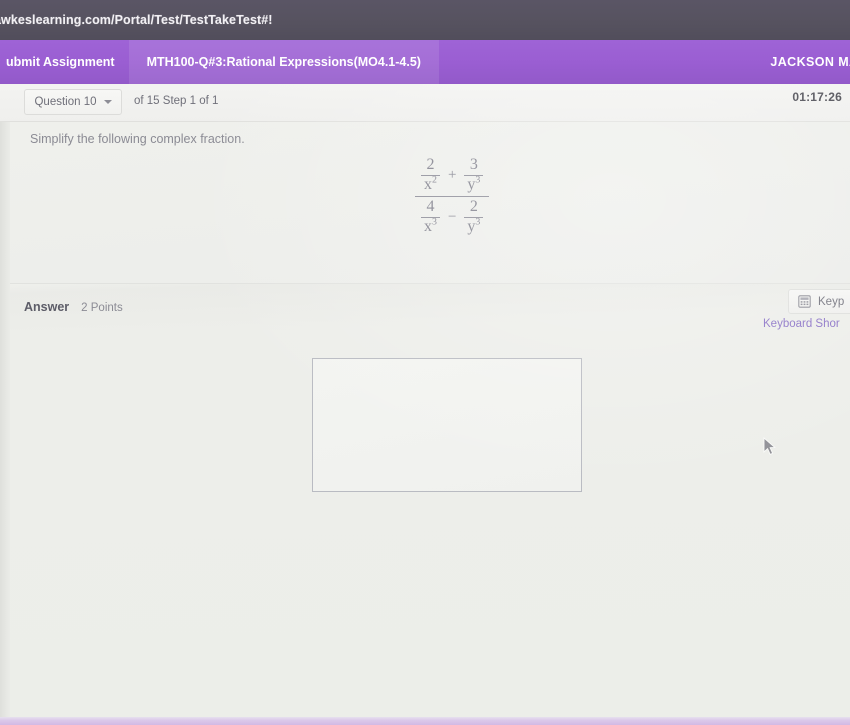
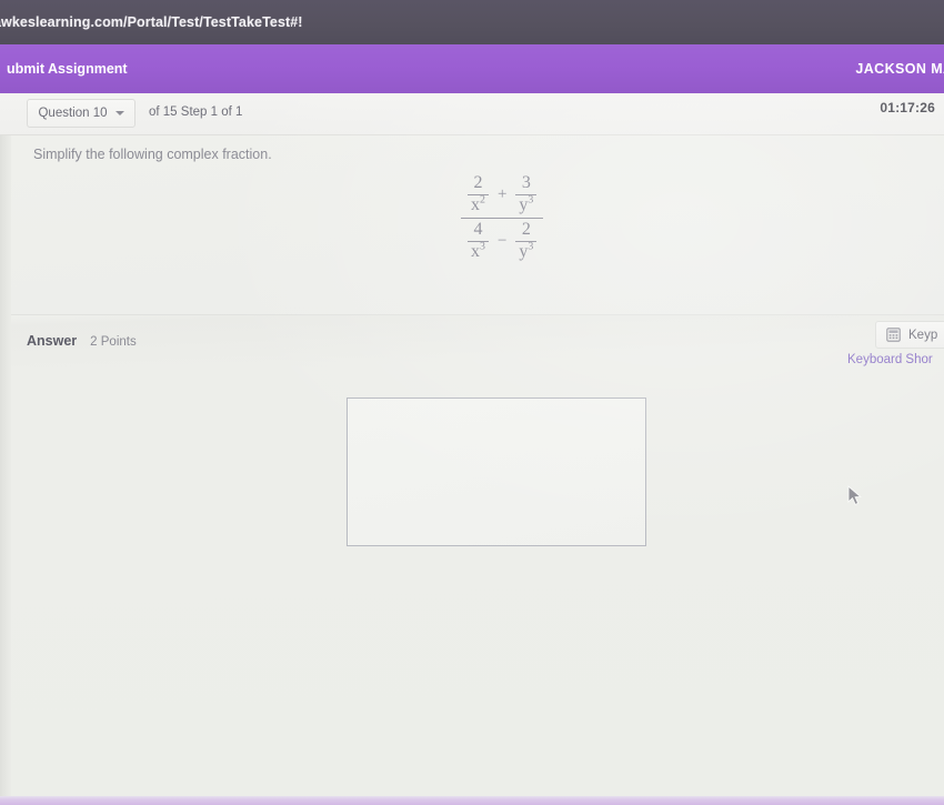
  wkeslearning.com/Portal/Test/TestTakeTest#!
  ubmit Assignment
- MTH100-Q#3:Rational Expressions(MO4.1-4.5)
  JACKSON M
